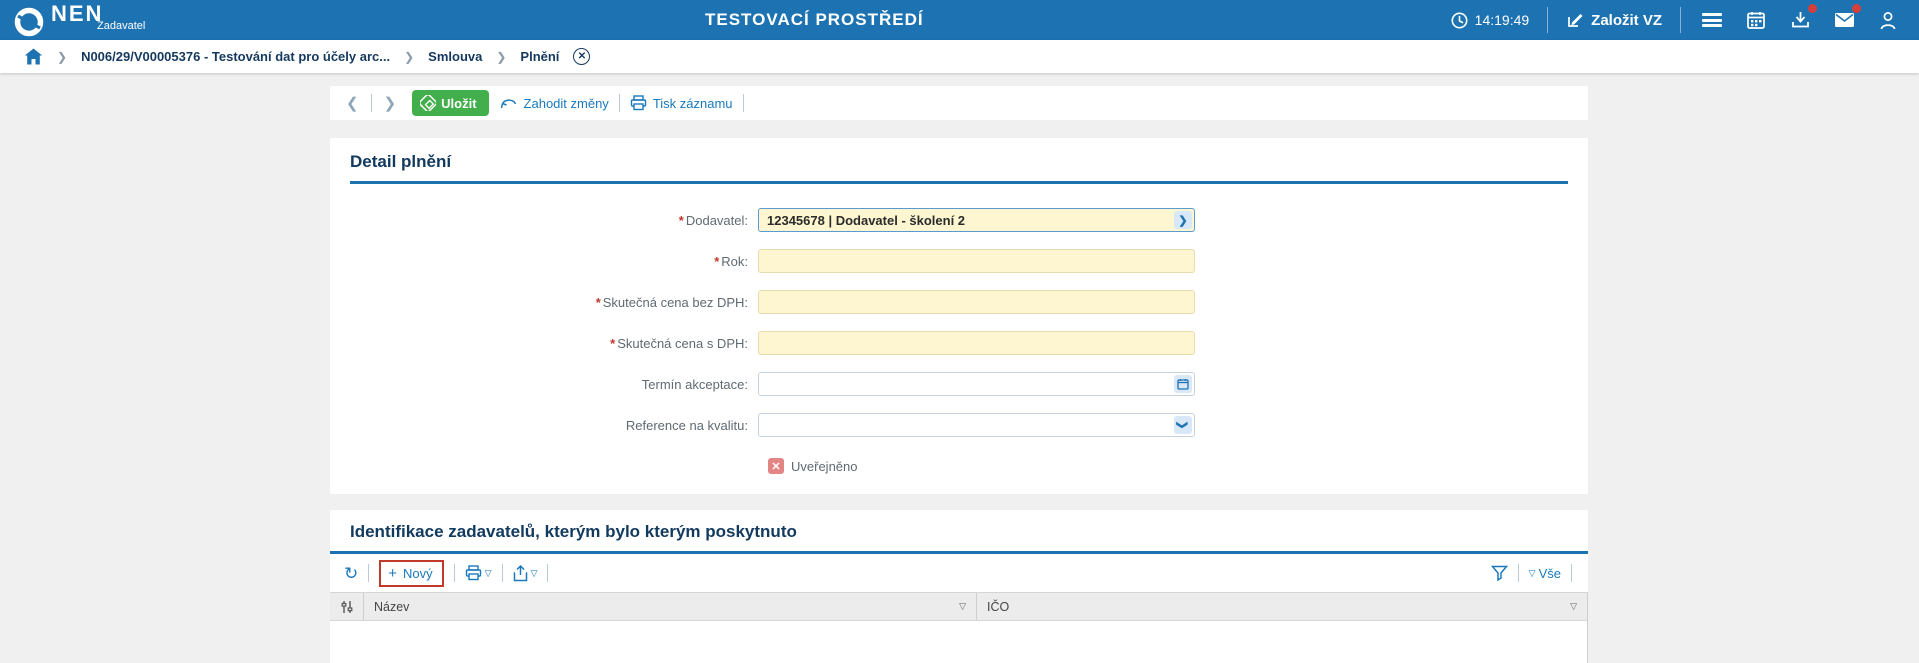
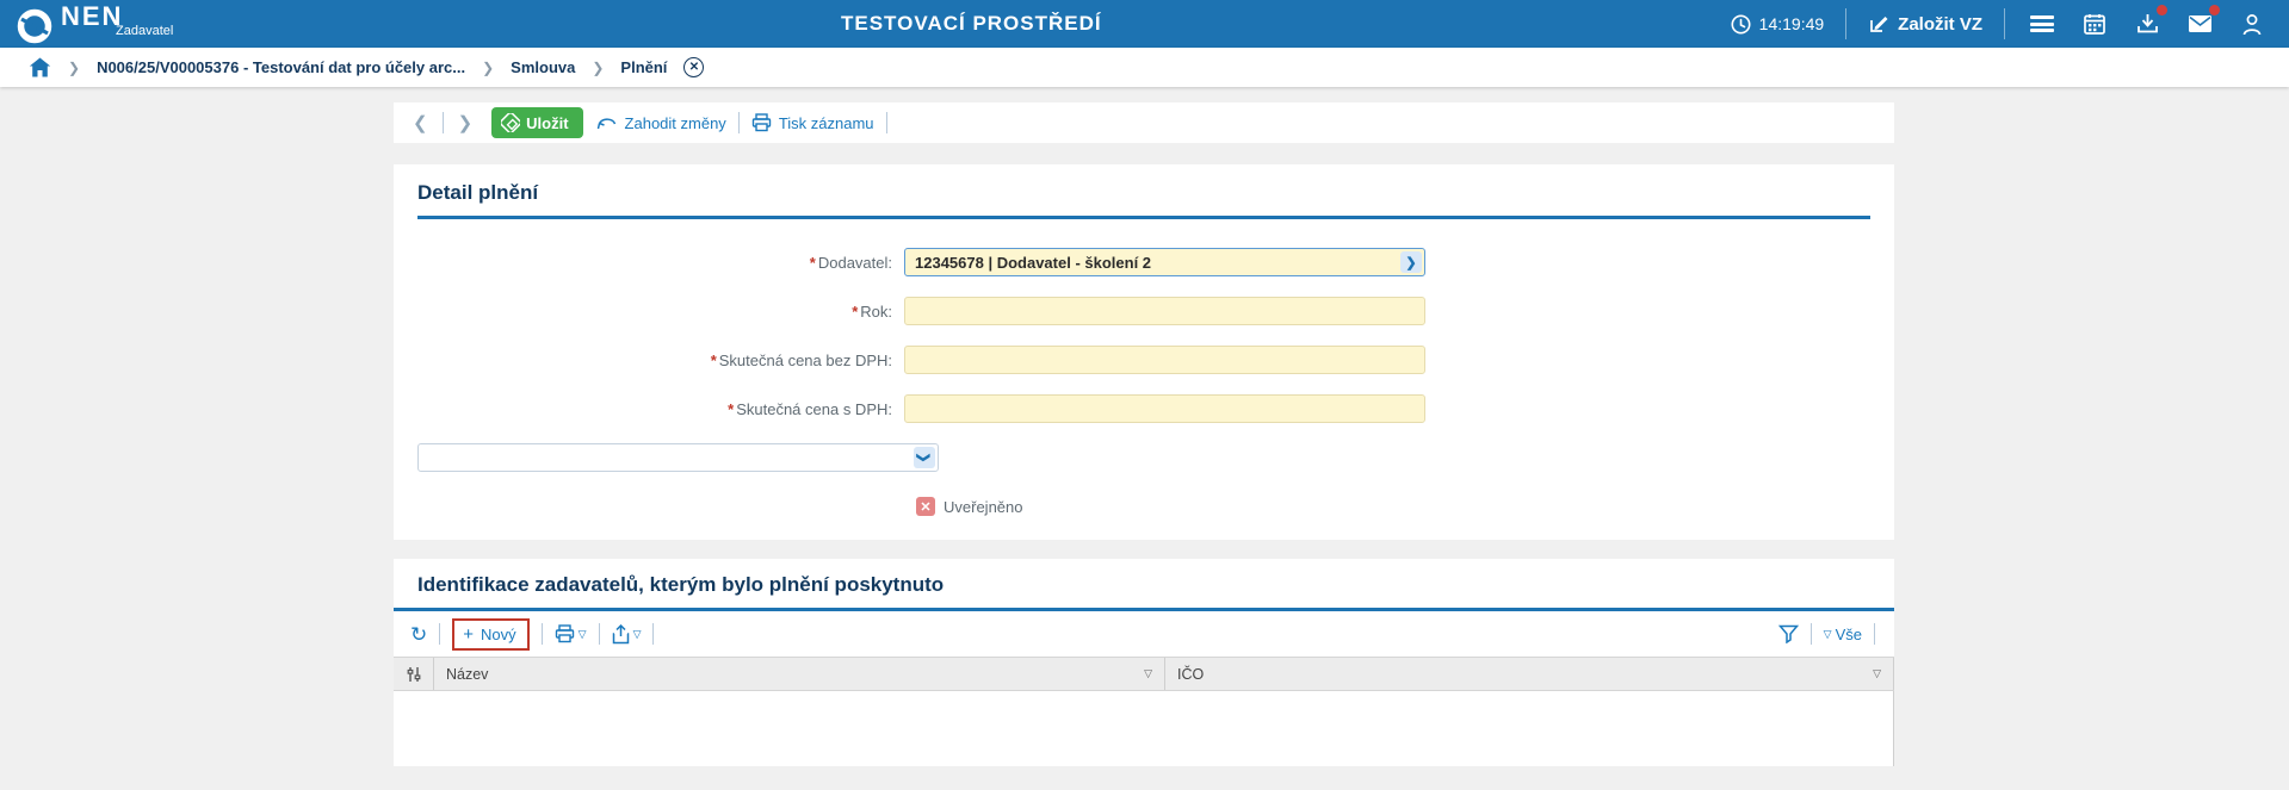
  NEN
  Zadavatel
  TESTOVACÍ PROSTŘEDÍ
  14:19:49
  Založit VZ
  ❯
- N006/29/V00005376 - Testování dat pro účely arc...
+ N006/25/V00005376 - Testování dat pro účely arc...
  ❯
  Smlouva
  ❯
  Plnění
  ✕
  ❮
  ❯
  Uložit
  Zahodit změny
  Tisk záznamu
  Detail plnění
  * Dodavatel:
  12345678 | Dodavatel - školení 2
  ❯
  * Rok:
  * Skutečná cena bez DPH:
  * Skutečná cena s DPH:
- Termín akceptace:
- Reference na kvalitu:
  ✕
  Uveřejněno
- Identifikace zadavatelů, kterým bylo kterým poskytnuto
+ Identifikace zadavatelů, kterým bylo plnění poskytnuto
  ↻
  +
  Nový
  ▽
  ▽
  ▽
  Vše
  Název
  ▽
  IČO
  ▽
